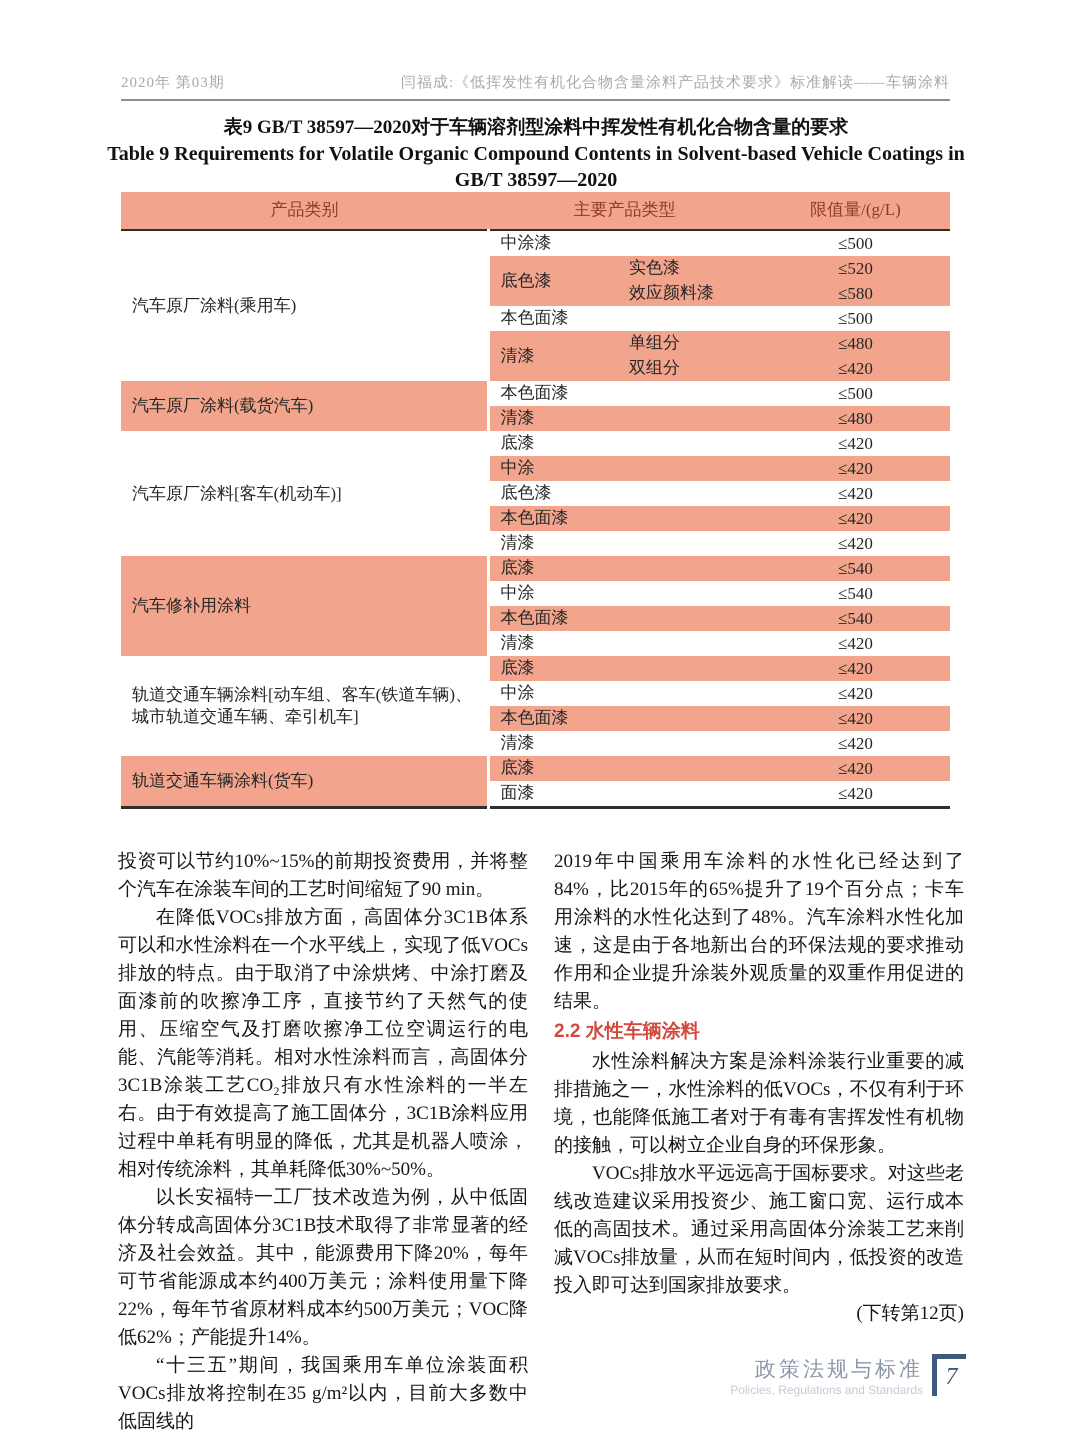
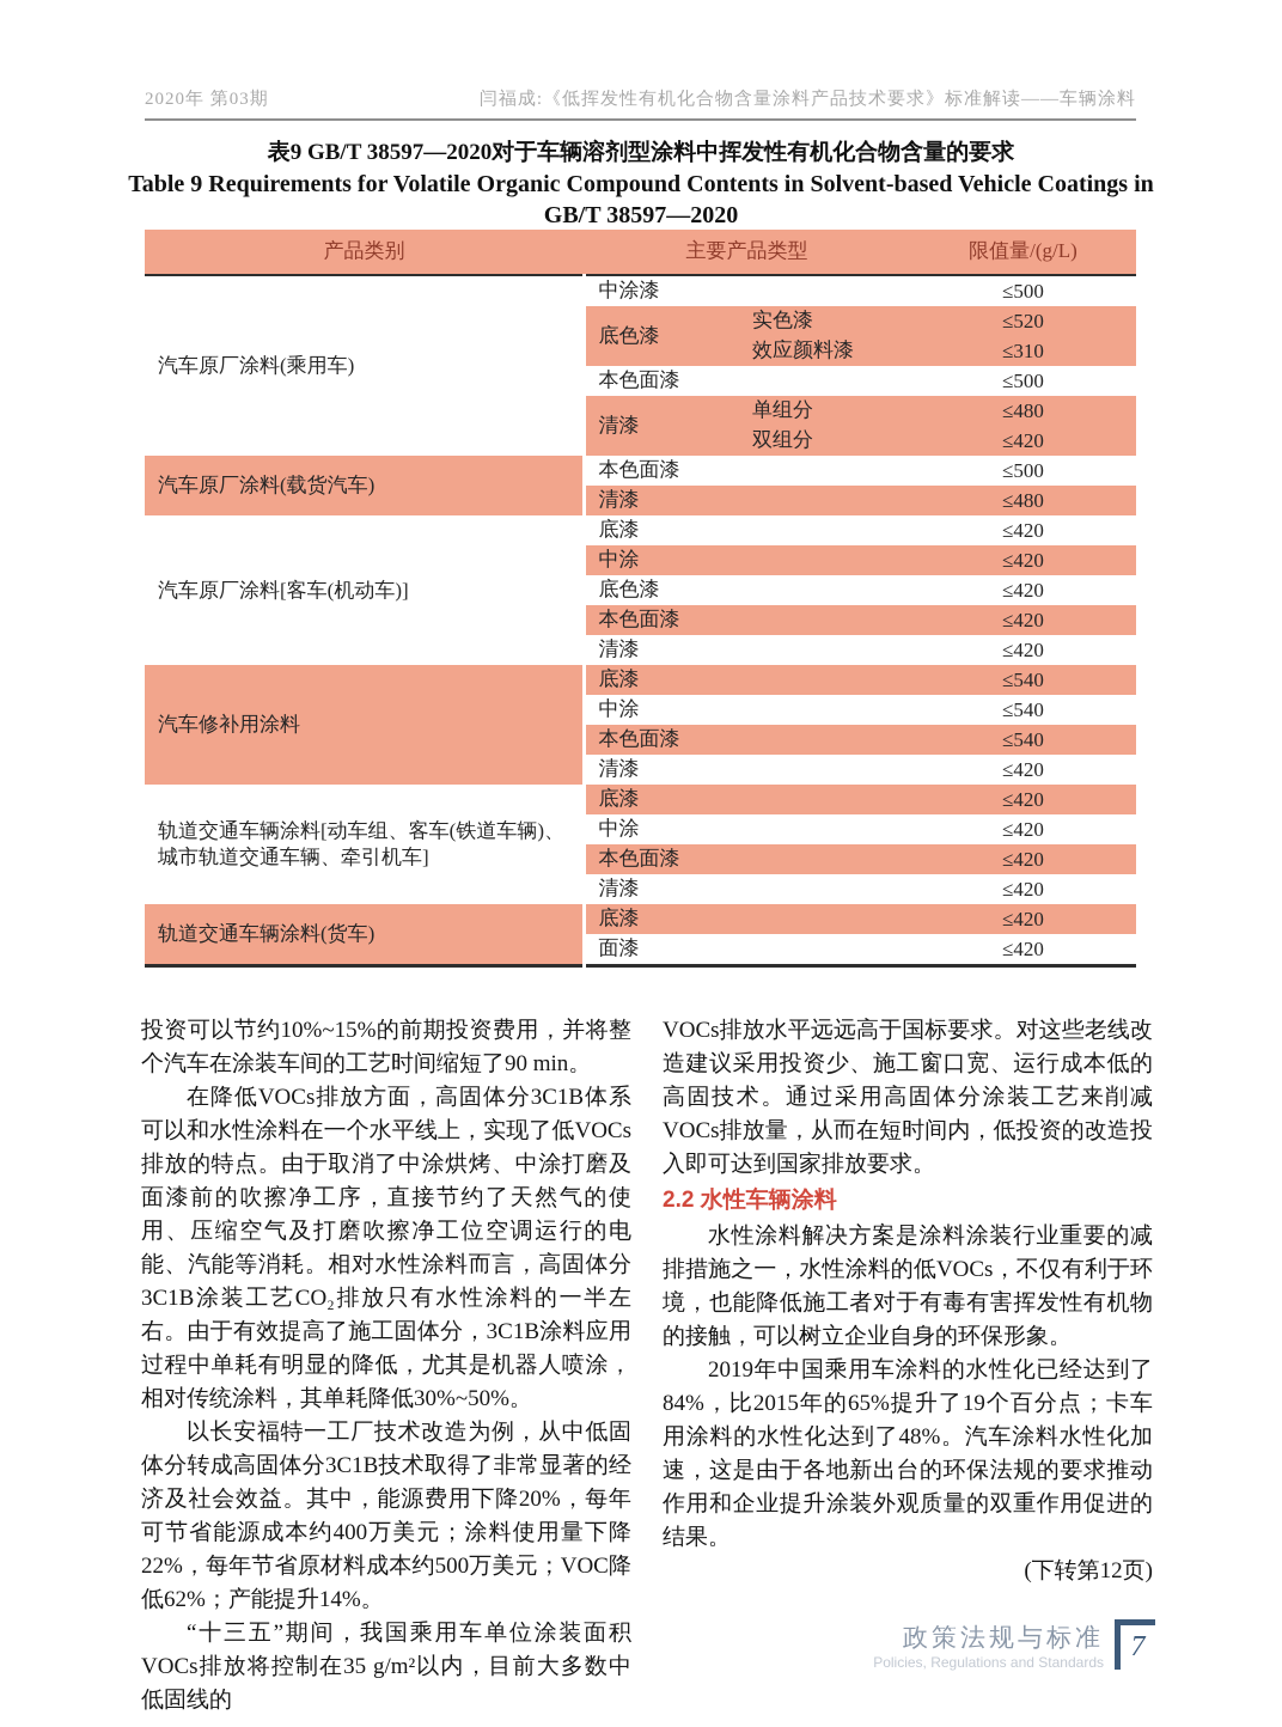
  2020年 第03期
  闫福成:《低挥发性有机化合物含量涂料产品技术要求》标准解读——车辆涂料
  表9 GB/T 38597—2020对于车辆溶剂型涂料中挥发性有机化合物含量的要求
  Table 9 Requirements for Volatile Organic Compound Contents in Solvent-based Vehicle Coatings in
  GB/T 38597—2020
  产品类别	主要产品类型	限值量/(g/L)
  汽车原厂涂料(乘用车)	中涂漆	≤500
  底色漆	实色漆	≤520
- 效应颜料漆	≤580
+ 效应颜料漆	≤310
  本色面漆	≤500
  清漆	单组分	≤480
  双组分	≤420
  汽车原厂涂料(载货汽车)	本色面漆	≤500
  清漆	≤480
  汽车原厂涂料[客车(机动车)]	底漆	≤420
  中涂	≤420
  底色漆	≤420
  本色面漆	≤420
  清漆	≤420
  汽车修补用涂料	底漆	≤540
  中涂	≤540
  本色面漆	≤540
  清漆	≤420
  轨道交通车辆涂料[动车组、客车(铁道车辆)、城市轨道交通车辆、牵引机车]	底漆	≤420
  中涂	≤420
  本色面漆	≤420
  清漆	≤420
  轨道交通车辆涂料(货车)	底漆	≤420
  面漆	≤420
  投资可以节约10%~15%的前期投资费用，并将整个汽车在涂装车间的工艺时间缩短了90 min。
  在降低VOCs排放方面，高固体分3C1B体系可以和水性涂料在一个水平线上，实现了低VOCs排放的特点。由于取消了中涂烘烤、中涂打磨及面漆前的吹擦净工序，直接节约了天然气的使用、压缩空气及打磨吹擦净工位空调运行的电能、汽能等消耗。相对水性涂料而言，高固体分3C1B涂装工艺CO₂排放只有水性涂料的一半左右。由于有效提高了施工固体分，3C1B涂料应用过程中单耗有明显的降低，尤其是机器人喷涂，相对传统涂料，其单耗降低30%~50%。
  以长安福特一工厂技术改造为例，从中低固体分转成高固体分3C1B技术取得了非常显著的经济及社会效益。其中，能源费用下降20%，每年可节省能源成本约400万美元；涂料使用量下降22%，每年节省原材料成本约500万美元；VOC降低62%；产能提升14%。
  “十三五”期间，我国乘用车单位涂装面积VOCs排放将控制在35 g/m²以内，目前大多数中低固线的
- 2019年中国乘用车涂料的水性化已经达到了84%，比2015年的65%提升了19个百分点；卡车用涂料的水性化达到了48%。汽车涂料水性化加速，这是由于各地新出台的环保法规的要求推动作用和企业提升涂装外观质量的双重作用促进的结果。
+ VOCs排放水平远远高于国标要求。对这些老线改造建议采用投资少、施工窗口宽、运行成本低的高固技术。通过采用高固体分涂装工艺来削减VOCs排放量，从而在短时间内，低投资的改造投入即可达到国家排放要求。
  2.2 水性车辆涂料
  水性涂料解决方案是涂料涂装行业重要的减排措施之一，水性涂料的低VOCs，不仅有利于环境，也能降低施工者对于有毒有害挥发性有机物的接触，可以树立企业自身的环保形象。
- VOCs排放水平远远高于国标要求。对这些老线改造建议采用投资少、施工窗口宽、运行成本低的高固技术。通过采用高固体分涂装工艺来削减VOCs排放量，从而在短时间内，低投资的改造投入即可达到国家排放要求。
+ 2019年中国乘用车涂料的水性化已经达到了84%，比2015年的65%提升了19个百分点；卡车用涂料的水性化达到了48%。汽车涂料水性化加速，这是由于各地新出台的环保法规的要求推动作用和企业提升涂装外观质量的双重作用促进的结果。
  (下转第12页)
  政策法规与标准
  Policies, Regulations and Standards
  7
